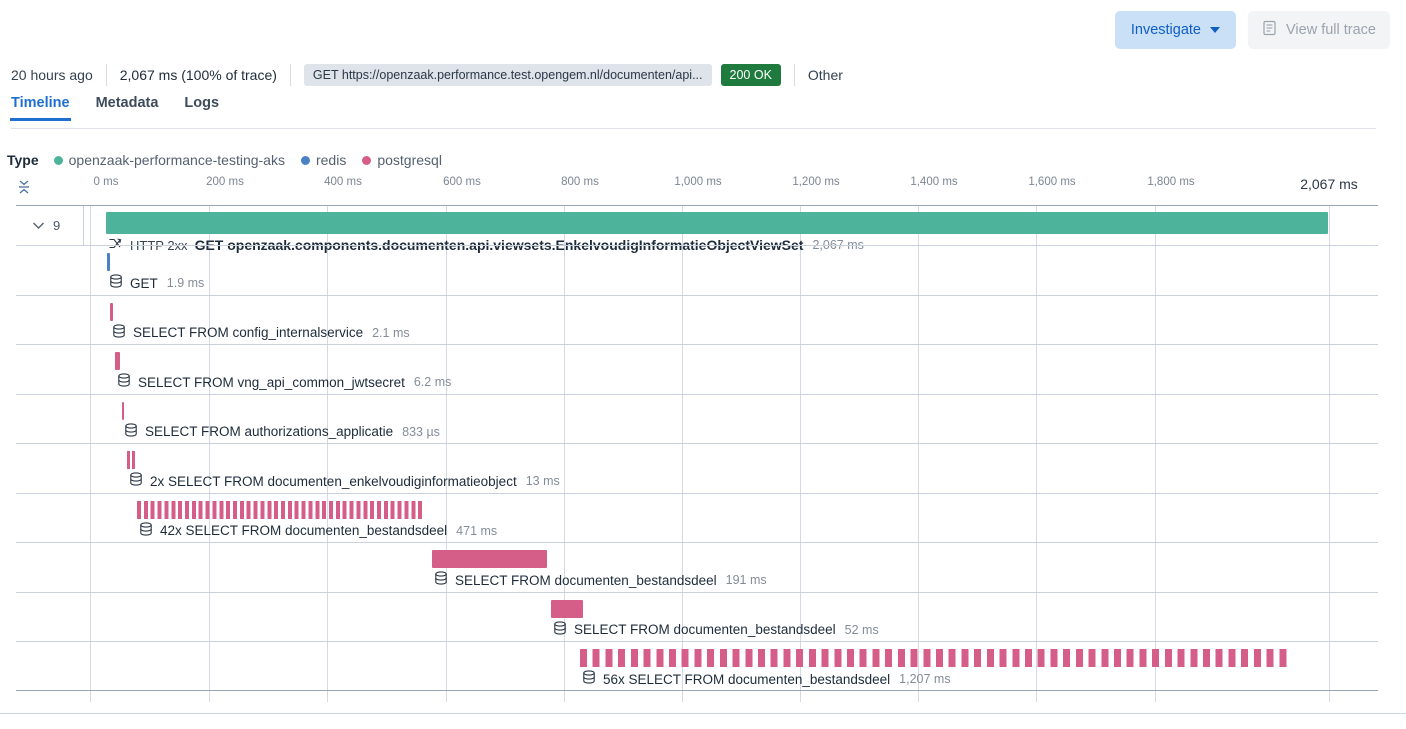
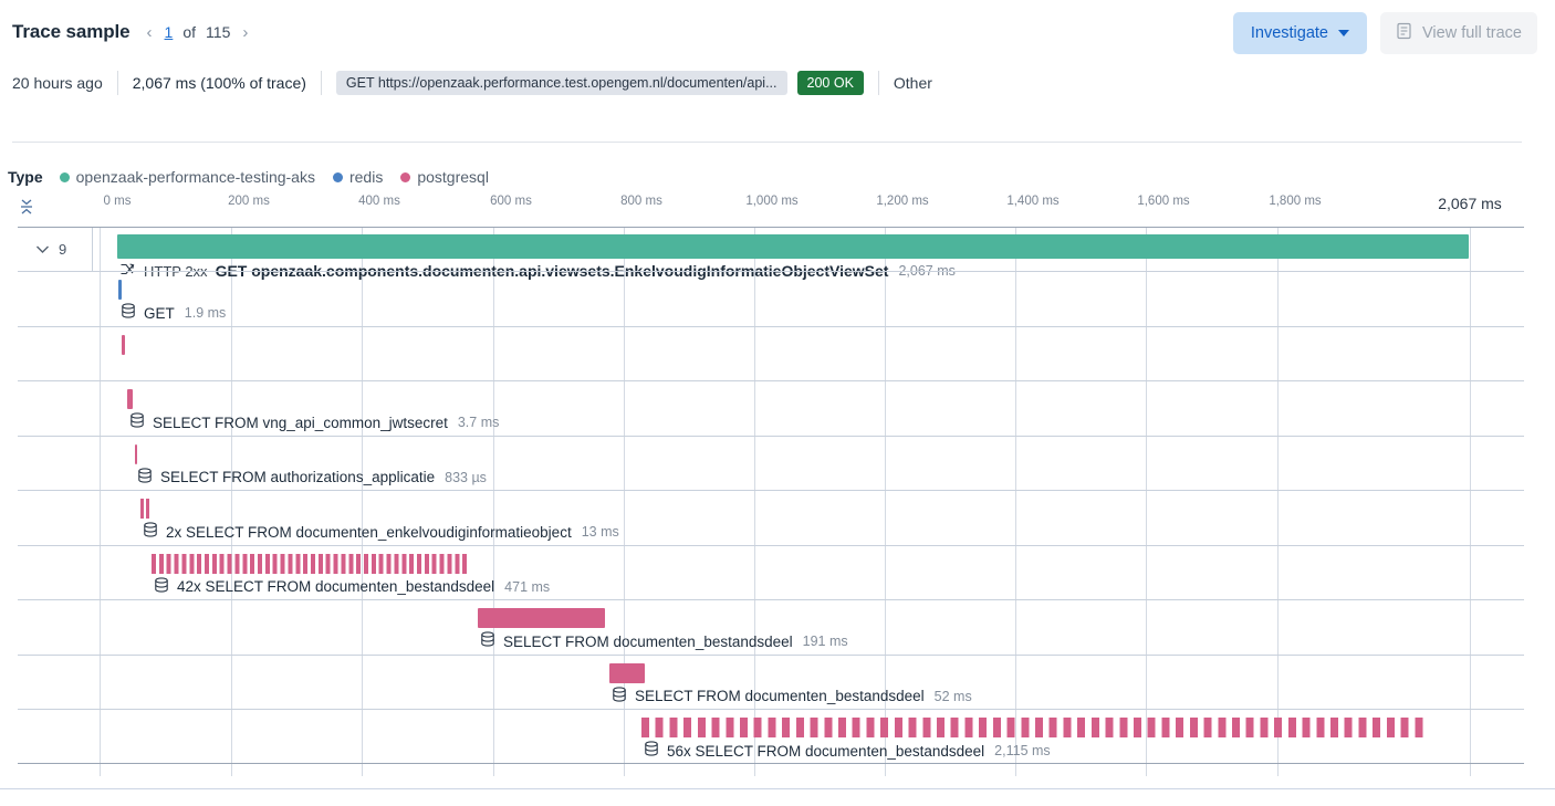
+ Trace sample
+ ‹
+ 1
+ of
+ 115
+ ›
  Investigate
  View full trace
  20 hours ago
  2,067 ms (100% of trace)
  GET https://openzaak.performance.test.opengem.nl/documenten/api...
  200 OK
  Other
- Timeline
- Metadata
- Logs
  Type
  openzaak-performance-testing-aks
  redis
  postgresql
  0 ms
  200 ms
  400 ms
  600 ms
  800 ms
  1,000 ms
  1,200 ms
  1,400 ms
  1,600 ms
  1,800 ms
  2,067 ms
  9
  HTTP 2xx
  GET openzaak.components.documenten.api.viewsets.EnkelvoudigInformatieObjectViewSet
  2,067 ms
  GET
  1.9 ms
- SELECT FROM config_internalservice
- 2.1 ms
  SELECT FROM vng_api_common_jwtsecret
- 6.2 ms
+ 3.7 ms
  SELECT FROM authorizations_applicatie
  833 µs
  2x SELECT FROM documenten_enkelvoudiginformatieobject
  13 ms
  42x SELECT FROM documenten_bestandsdeel
  471 ms
  SELECT FROM documenten_bestandsdeel
  191 ms
  SELECT FROM documenten_bestandsdeel
  52 ms
  56x SELECT FROM documenten_bestandsdeel
- 1,207 ms
+ 2,115 ms
